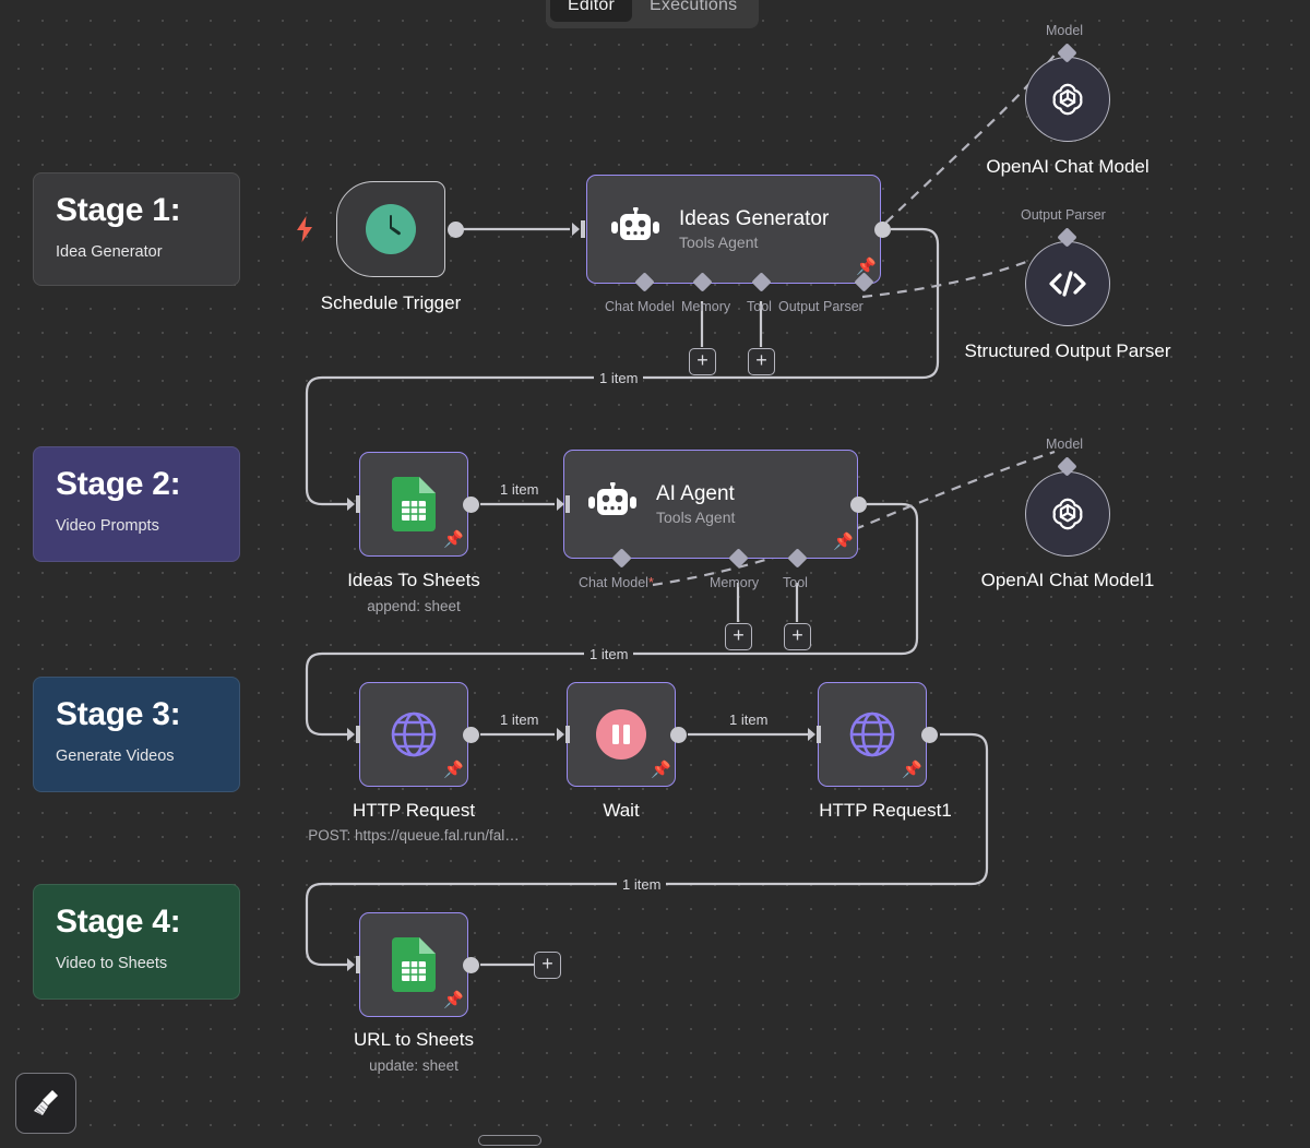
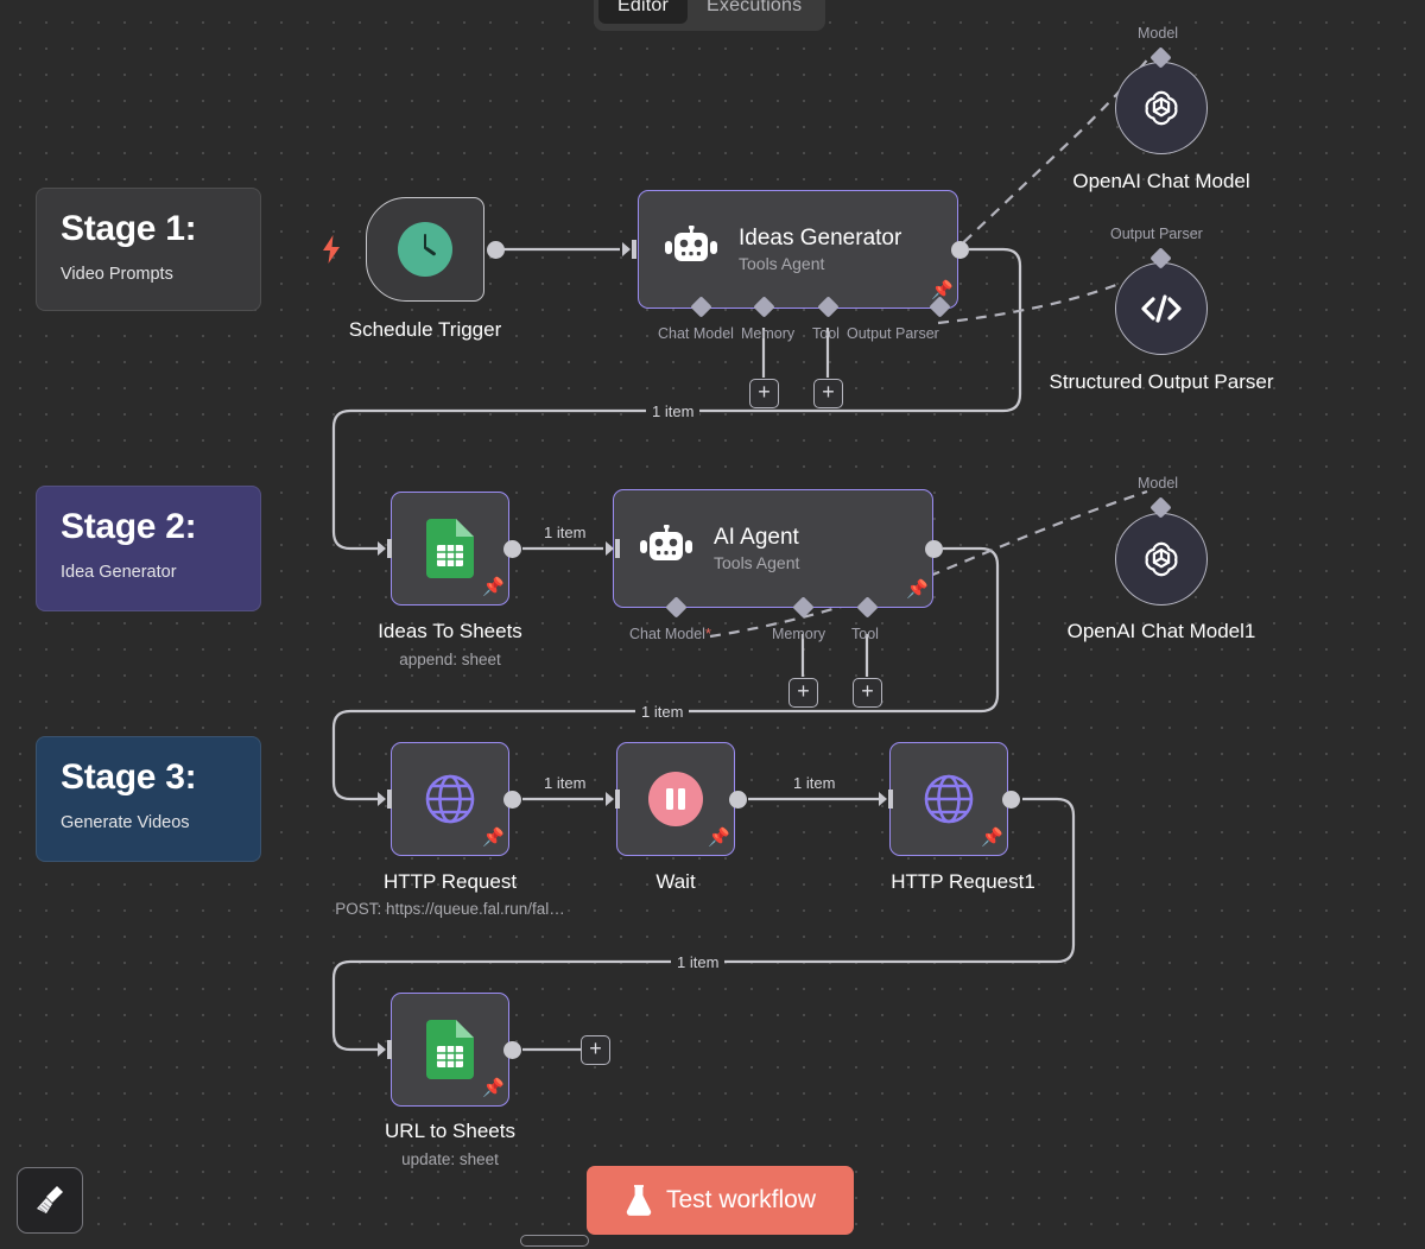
  Editor
  Executions
  Stage 1:
- Idea Generator
+ Video Prompts
  Stage 2:
- Video Prompts
+ Idea Generator
  Stage 3:
  Generate Videos
- Stage 4:
- Video to Sheets
  Schedule Trigger
  Ideas Generator
  Tools Agent
  📌
  Chat Model
  Memory
  Tool
  Output Parser
  +
  +
  1 item
  Model
  OpenAI Chat Model
  Output Parser
  Structured Output Parser
  📌
  Ideas To Sheets
  append: sheet
  1 item
  AI Agent
  Tools Agent
  📌
  Chat Model*
  Memory
  Tool
  +
  +
  1 item
  Model
  OpenAI Chat Model1
  📌
  HTTP Request
  POST: https://queue.fal.run/fal…
  1 item
  📌
  Wait
  1 item
  📌
  HTTP Request1
  1 item
  📌
  +
  URL to Sheets
  update: sheet
+ Test workflow
